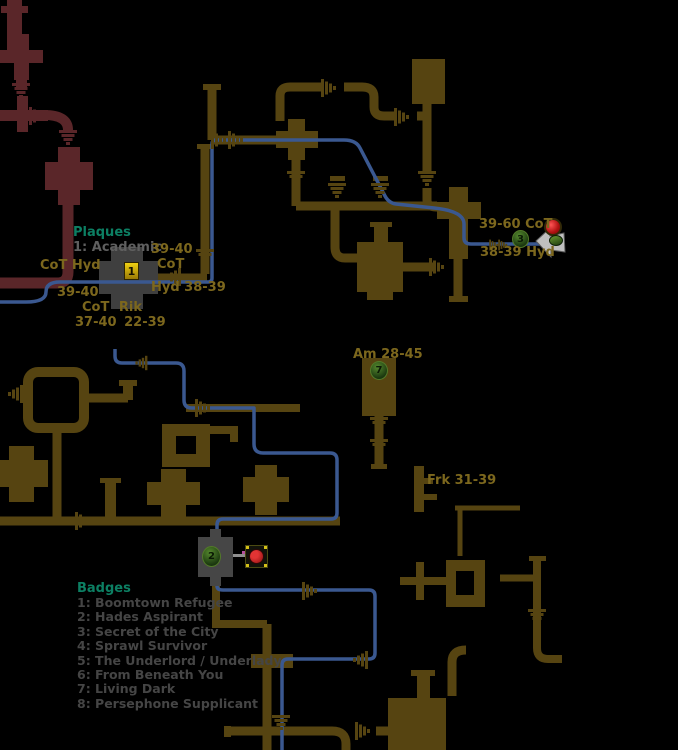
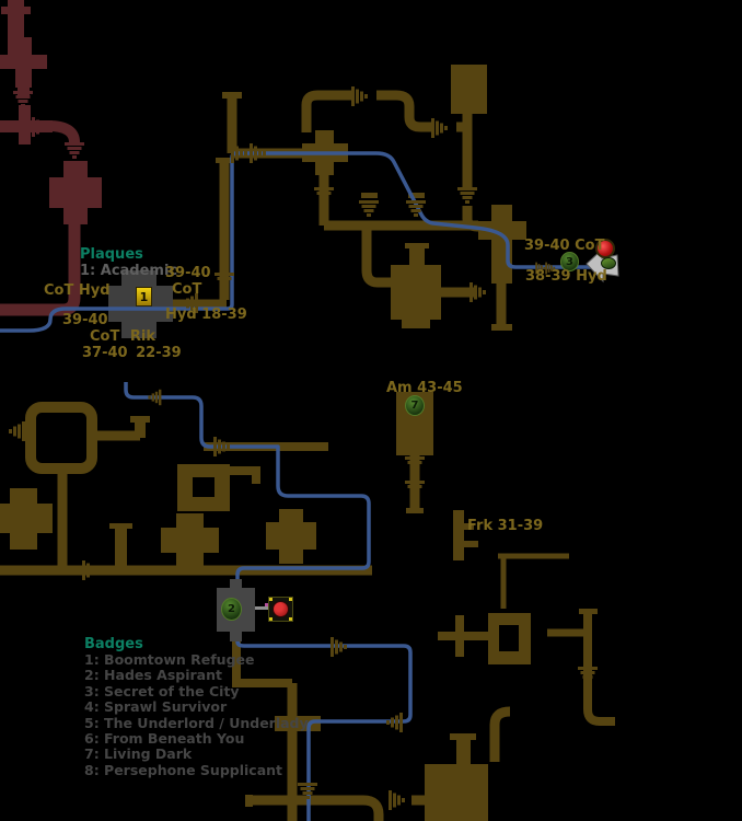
  1
  2
  3
  7
  Plaques
  1: Academic
  39-40
  CoT
- Hyd 38-39
+ Hyd 18-39
  CoT Hyd
  39-40
  CoT Rik
  37-40 22-39
- 39-60 CoT
+ 39-40 CoT
  38-39 Hyd
- Am 28-45
+ Am 43-45
  Frk 31-39
  Badges
  1: Boomtown Refugee
  2: Hades Aspirant
  3: Secret of the City
  4: Sprawl Survivor
  5: The Underlord / Underlady
  6: From Beneath You
  7: Living Dark
  8: Persephone Supplicant
